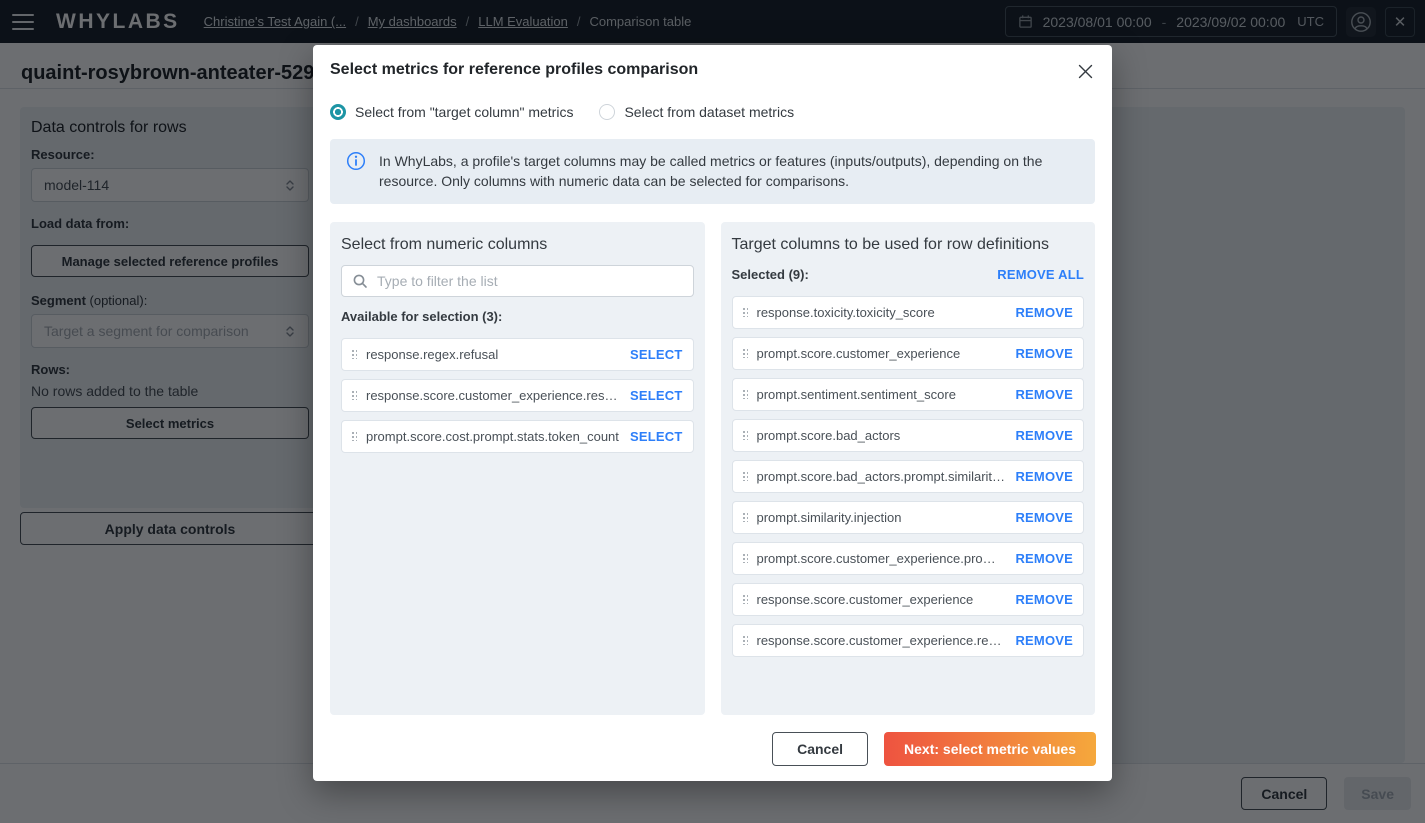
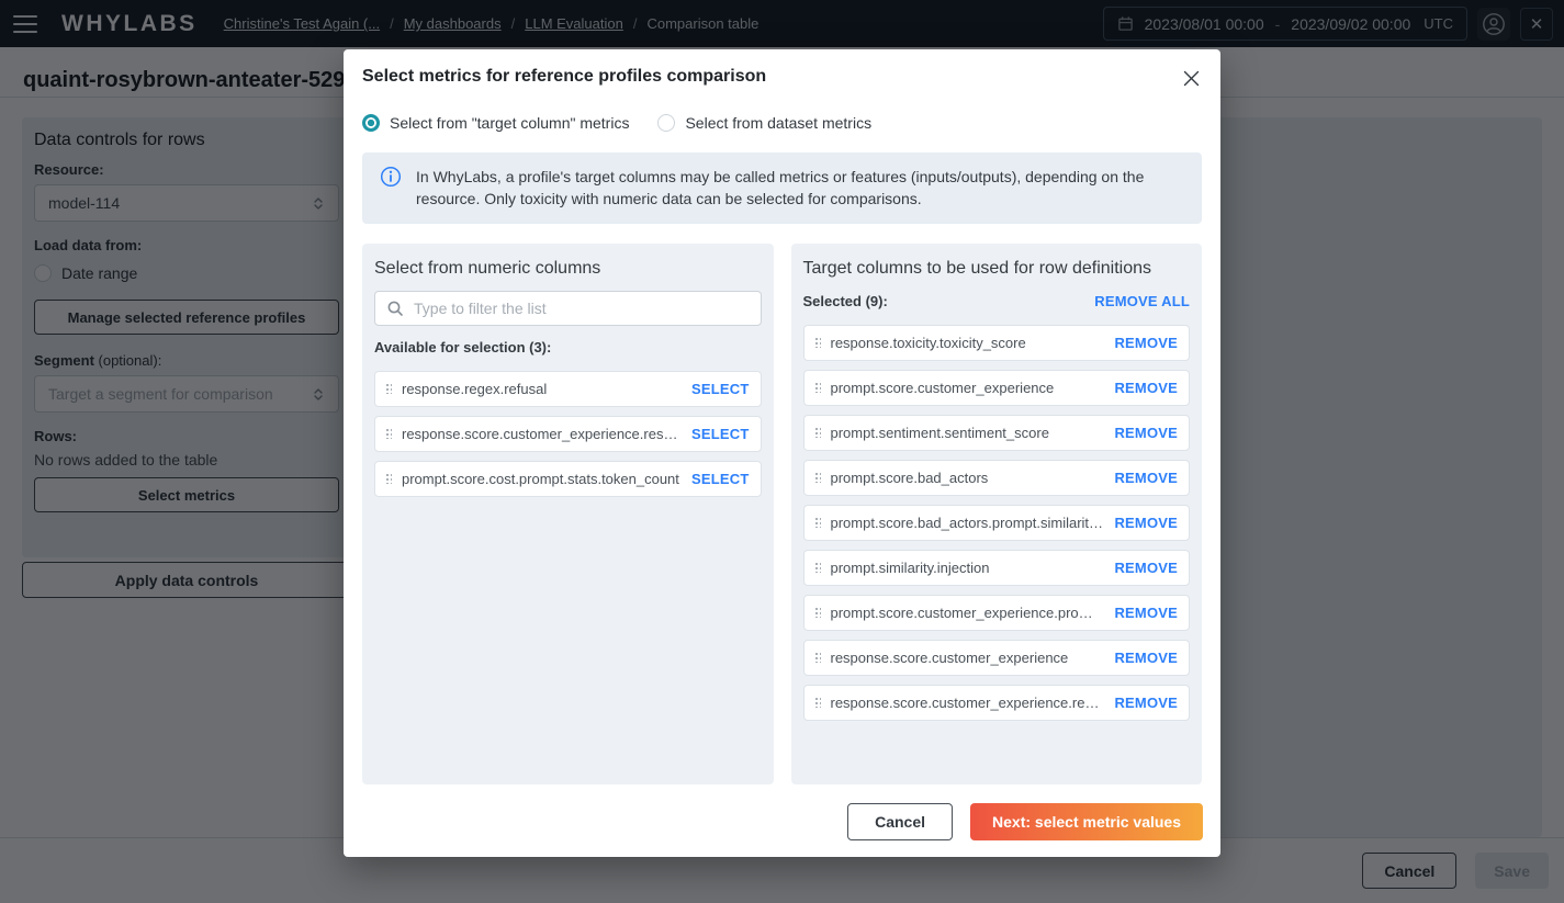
  WHYLABS
  Christine's Test Again (...
  /
  My dashboards
  /
  LLM Evaluation
  /
  Comparison table
  2023/08/01 00:00
  -
  2023/09/02 00:00
  UTC
  ✕
  quaint-rosybrown-anteater-529
  Data controls for rows
  Resource:
  model-114
  Load data from:
+ Date range
  Manage selected reference profiles
  Segment (optional):
  Target a segment for comparison
  Rows:
  No rows added to the table
  Select metrics
  Apply data controls
  Cancel
  Save
  Select metrics for reference profiles comparison
  Select from "target column" metrics
  Select from dataset metrics
- In WhyLabs, a profile's target columns may be called metrics or features (inputs/outputs), depending on the resource. Only columns with numeric data can be selected for comparisons.
+ In WhyLabs, a profile's target columns may be called metrics or features (inputs/outputs), depending on the resource. Only toxicity with numeric data can be selected for comparisons.
  Select from numeric columns
  Type to filter the list
  Available for selection (3):
  response.regex.refusal
  SELECT
  response.score.customer_experience.respo
  SELECT
  prompt.score.cost.prompt.stats.token_count
  SELECT
  Target columns to be used for row definitions
  Selected (9):
  REMOVE ALL
  response.toxicity.toxicity_score
  REMOVE
  prompt.score.customer_experience
  REMOVE
  prompt.sentiment.sentiment_score
  REMOVE
  prompt.score.bad_actors
  REMOVE
  prompt.score.bad_actors.prompt.similarity.i
  REMOVE
  prompt.similarity.injection
  REMOVE
  prompt.score.customer_experience.prompt.
  REMOVE
  response.score.customer_experience
  REMOVE
  response.score.customer_experience.respo
  REMOVE
  Cancel
  Next: select metric values
